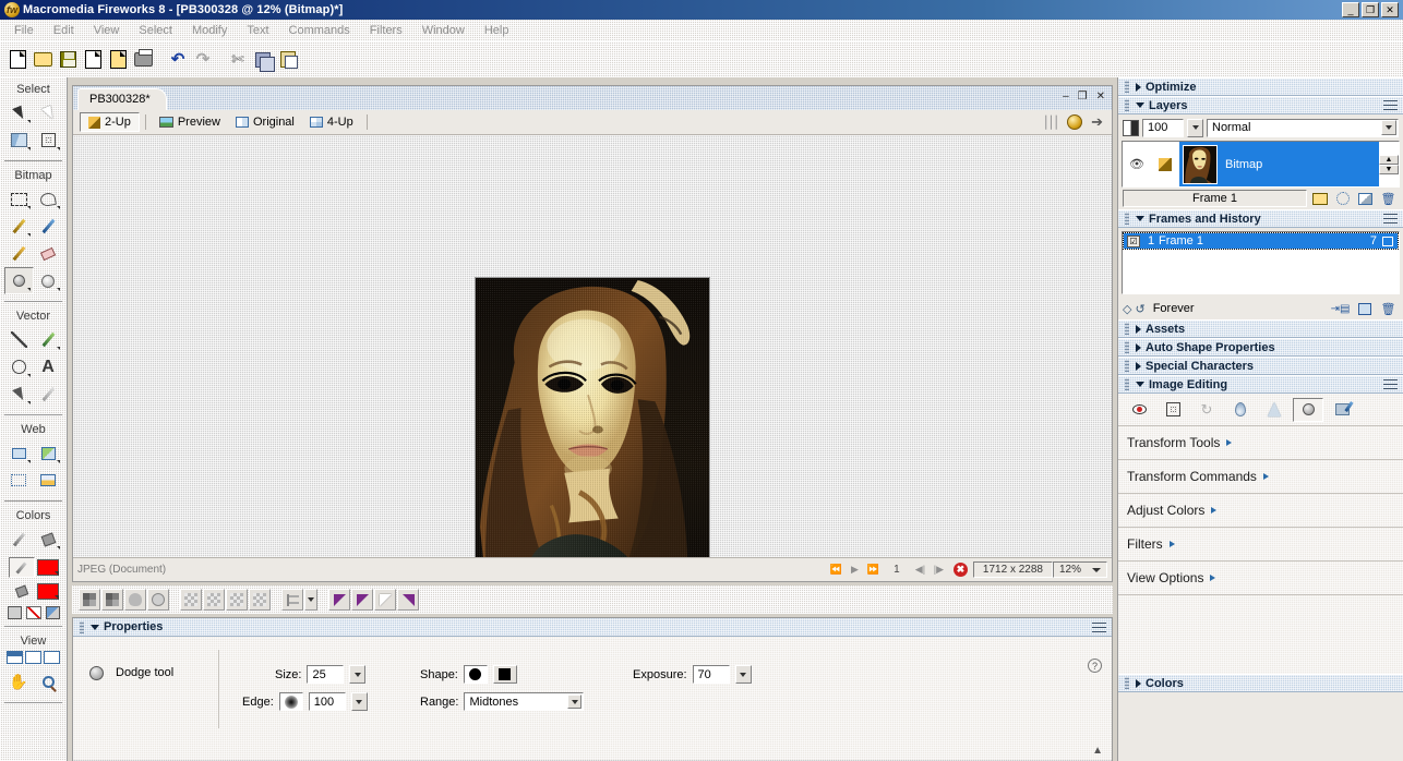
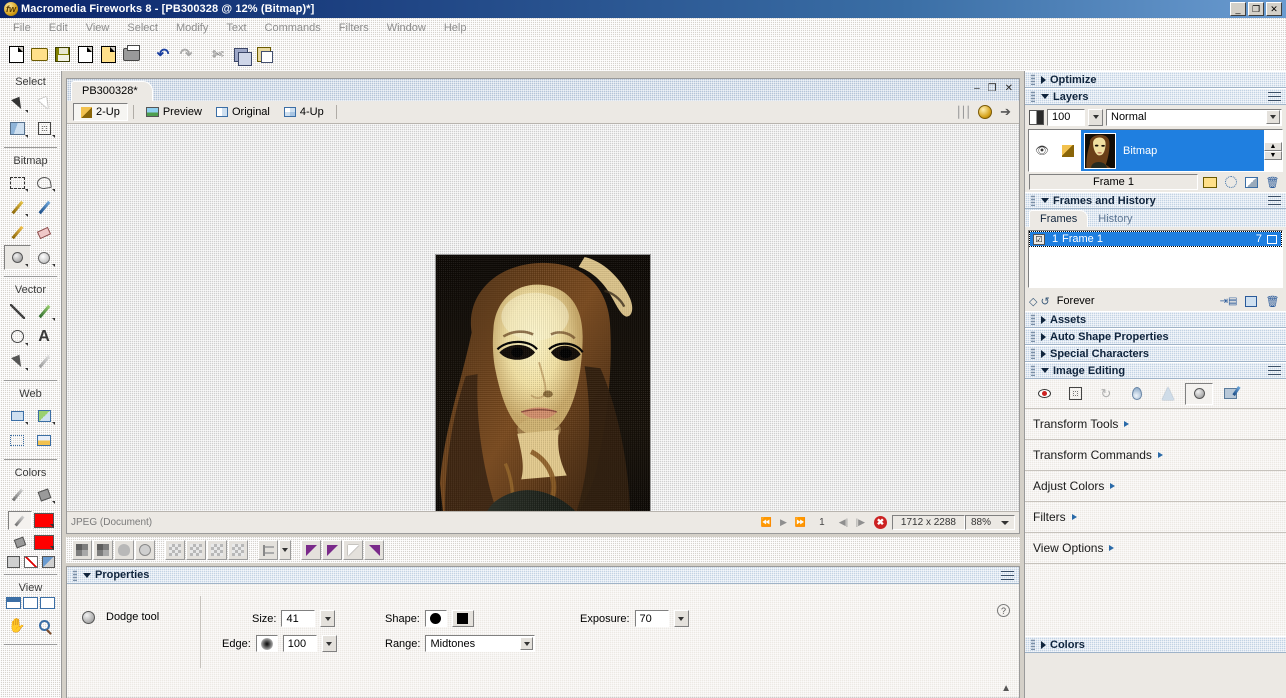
  fw
  Macromedia Fireworks 8 - [PB300328 @ 12% (Bitmap)*]
  _
  ❐
  ✕
  File
  Edit
  View
  Select
  Modify
  Text
  Commands
  Filters
  Window
  Help
  ↶
  ↷
  ✄
  Select
  Bitmap
  Vector
  A
  Web
  Colors
  View
  ✋
  PB300328*
  –
  ❐
  ✕
  2-Up
  Preview
  Original
  4-Up
  ⎮⎮⎮
  ➔
  JPEG (Document)
  ⏪
  ▶
  ⏩
  1
  ◀|
  |▶
  ✖
  1712 x 2288
- 12%
+ 88%
  Properties
  Dodge tool
  Size:
- 25
+ 41
  Edge:
  100
  Shape:
  Range:
  Midtones
  Exposure:
  70
  ?
  ▲
  Optimize
  Layers
  100
  Normal
  👁
  Bitmap
  Frame 1
  🗑
  Frames and History
+ Frames
+ History
  ☑
  1
  Frame 1
  7
  ◇
  ↺
  Forever
  ⇥▤
  🗑
  Assets
  Auto Shape Properties
  Special Characters
  Image Editing
  ↻
  Transform Tools
  Transform Commands
  Adjust Colors
  Filters
  View Options
  Colors
